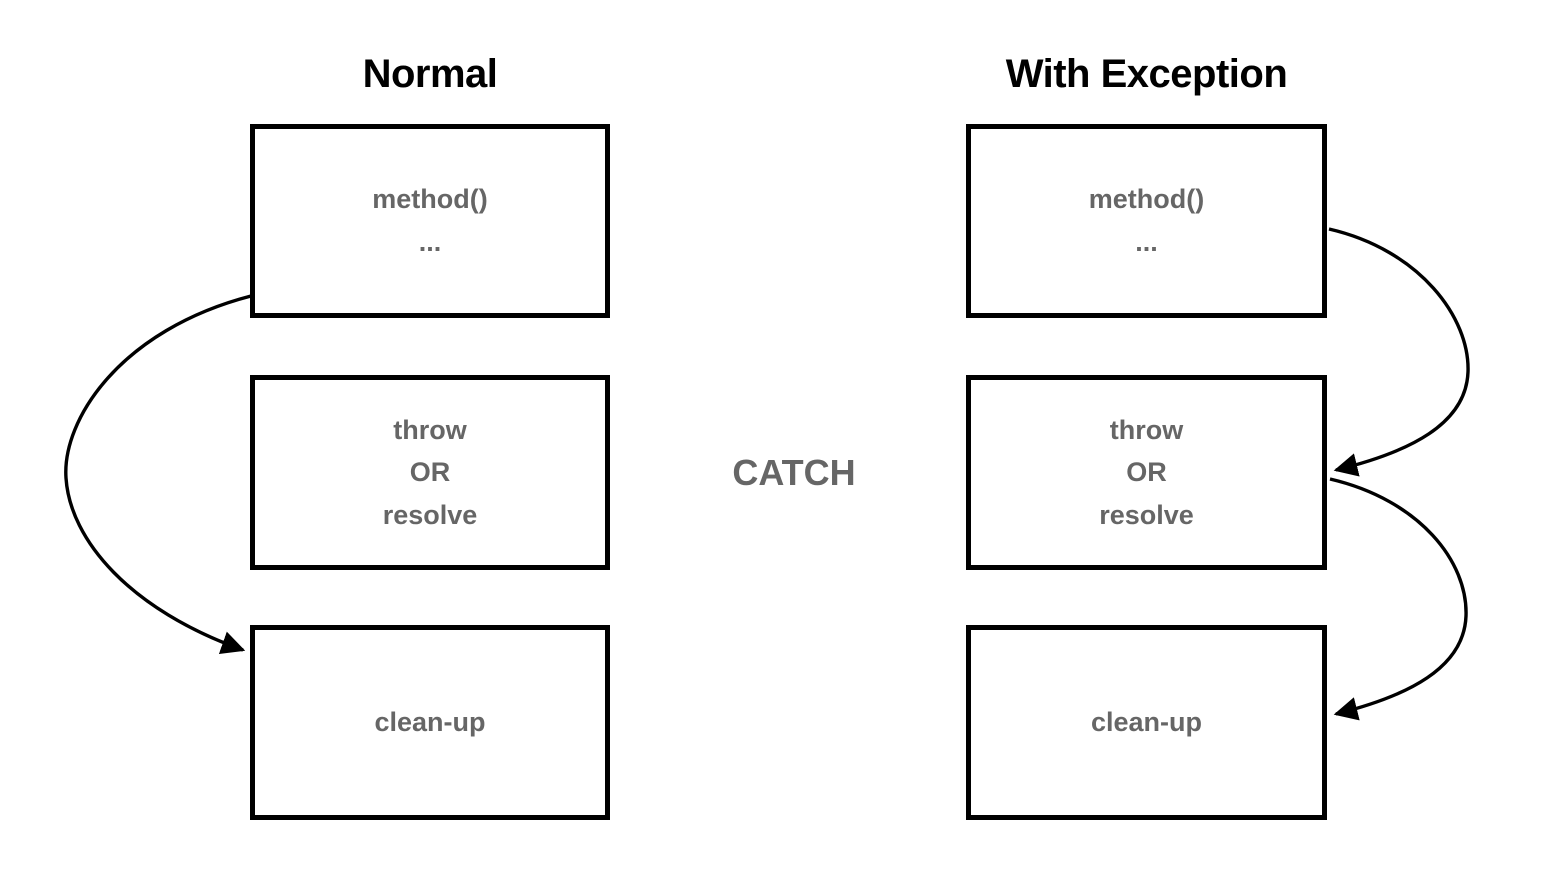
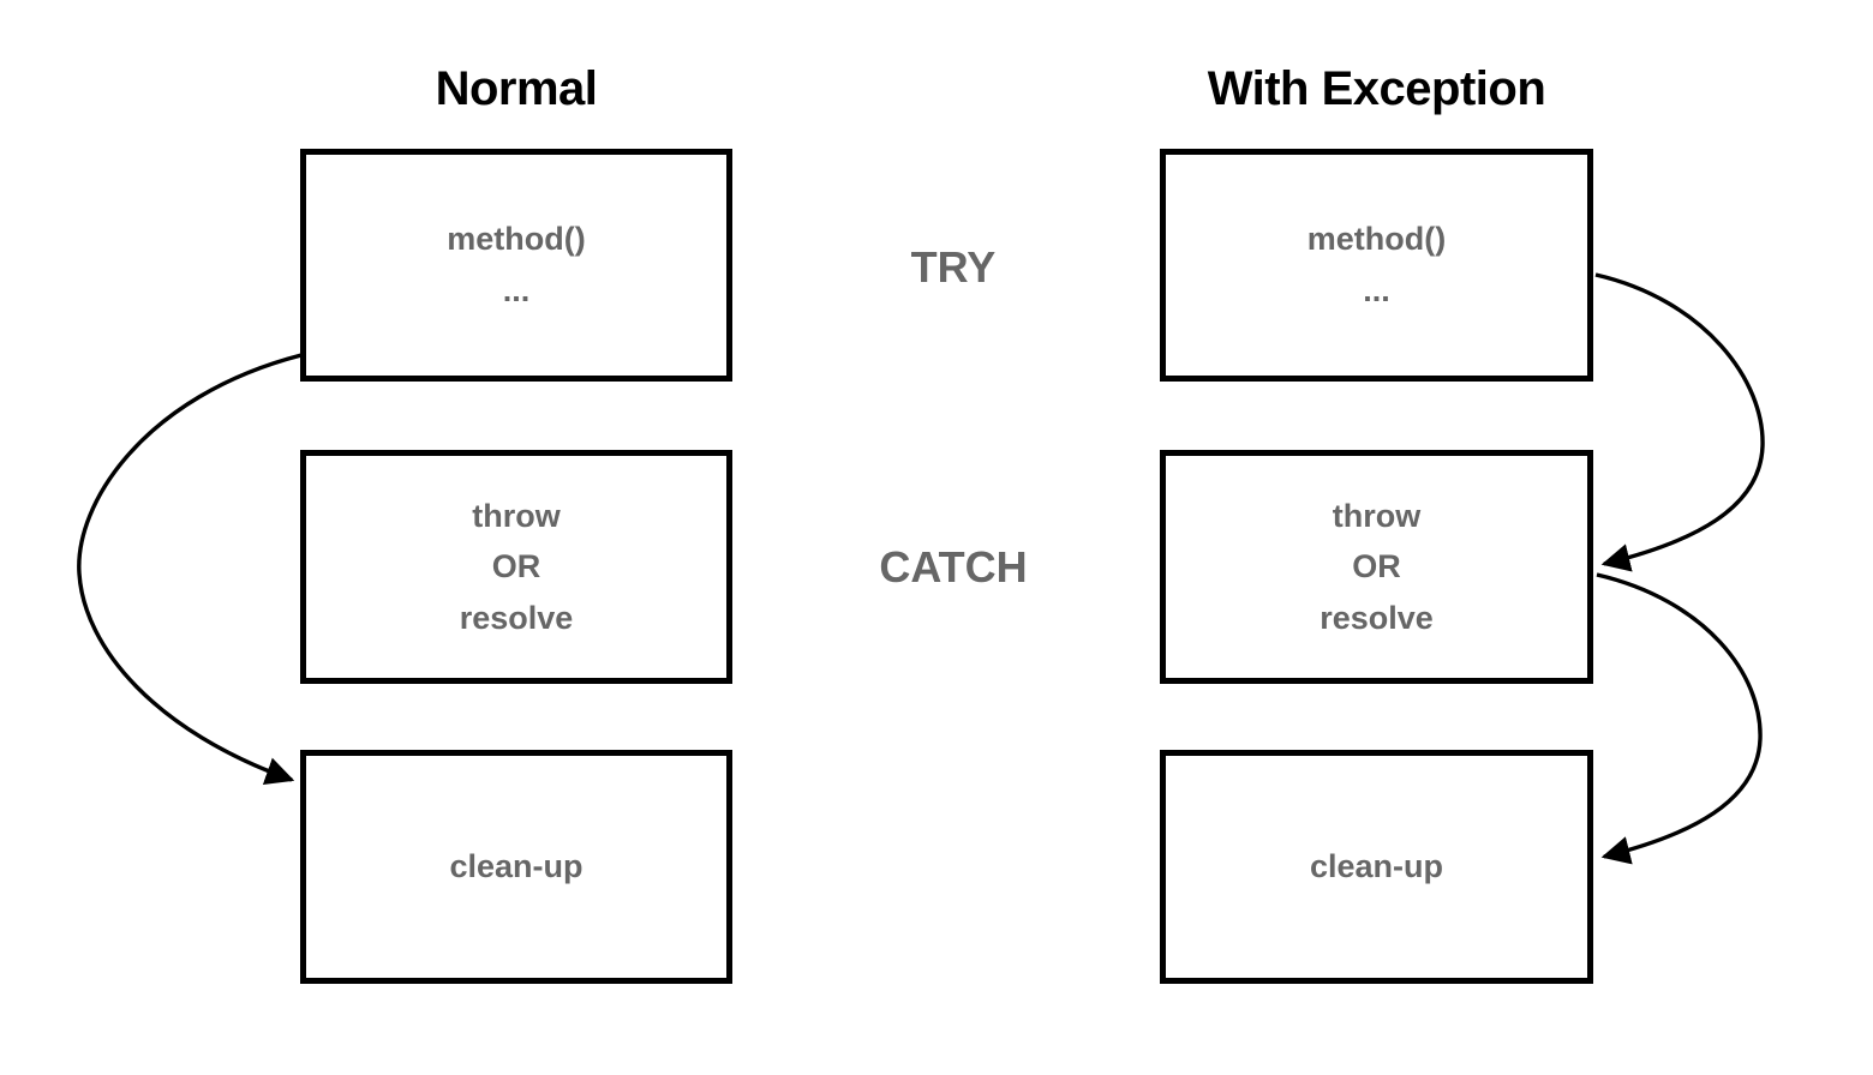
  Normal
  With Exception
  method()
  ...
  throw
  OR
  resolve
  clean-up
  method()
  ...
  throw
  OR
  resolve
  clean-up
+ TRY
  CATCH
